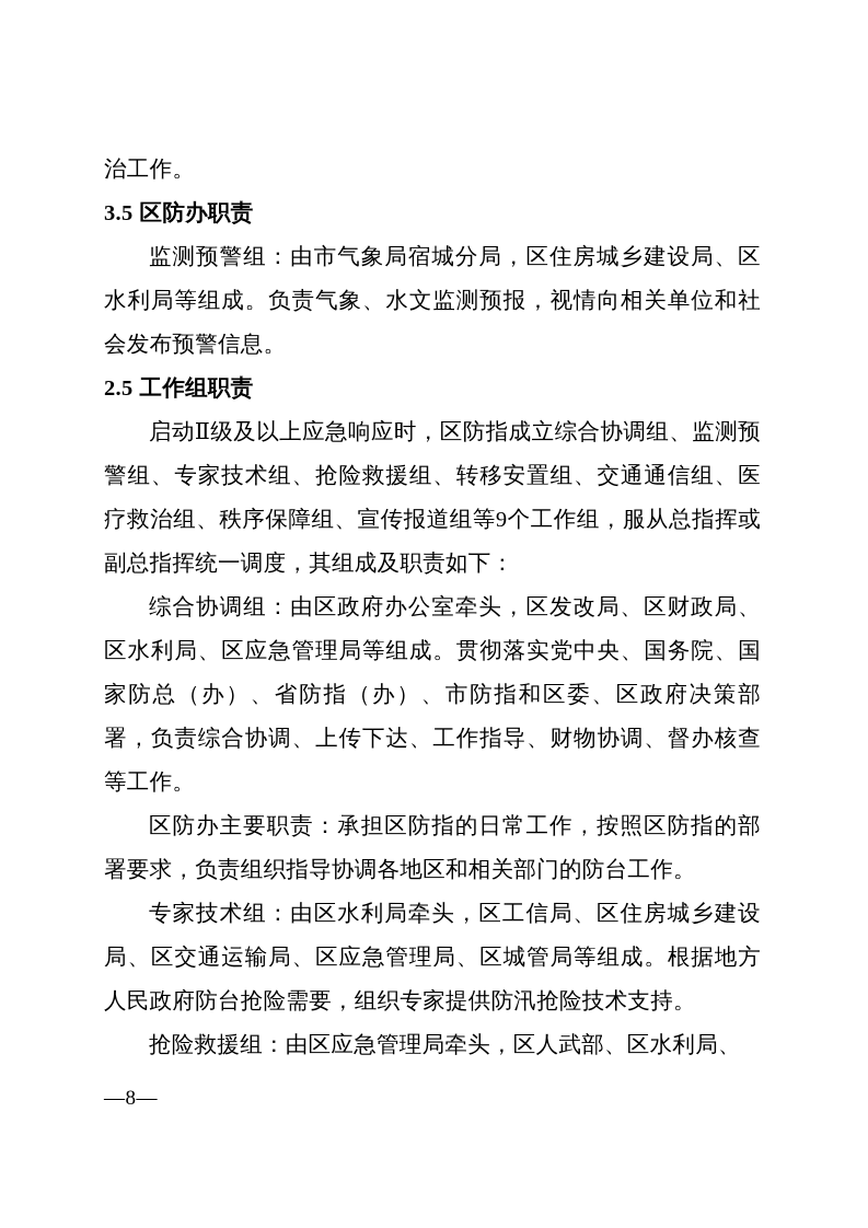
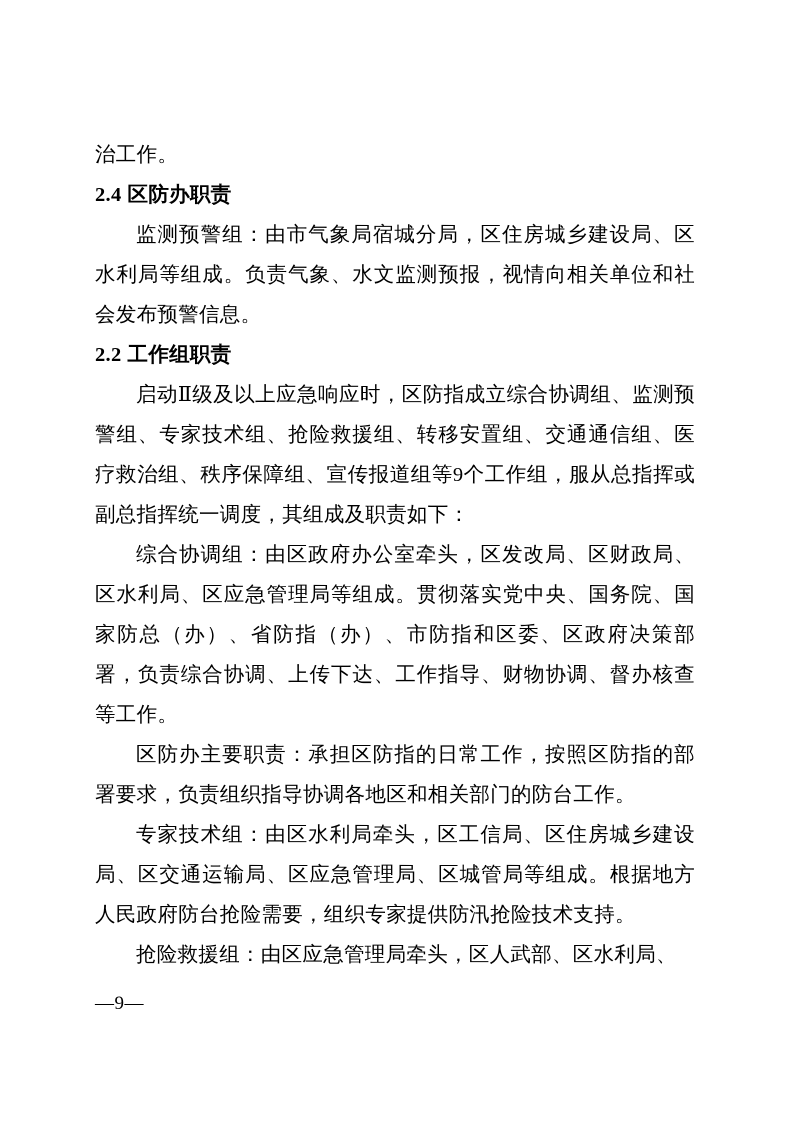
  治工作。
- 3.5 区防办职责
+ 2.4 区防办职责
  监测预警组：由市气象局宿城分局，区住房城乡建设局、区水利局等组成。负责气象、水文监测预报，视情向相关单位和社会发布预警信息。
- 2.5 工作组职责
+ 2.2 工作组职责
  启动Ⅱ级及以上应急响应时，区防指成立综合协调组、监测预警组、专家技术组、抢险救援组、转移安置组、交通通信组、医疗救治组、秩序保障组、宣传报道组等9个工作组，服从总指挥或副总指挥统一调度，其组成及职责如下：
  综合协调组：由区政府办公室牵头，区发改局、区财政局、区水利局、区应急管理局等组成。贯彻落实党中央、国务院、国家防总（办）、省防指（办）、市防指和区委、区政府决策部署，负责综合协调、上传下达、工作指导、财物协调、督办核查等工作。
  区防办主要职责：承担区防指的日常工作，按照区防指的部署要求，负责组织指导协调各地区和相关部门的防台工作。
  专家技术组：由区水利局牵头，区工信局、区住房城乡建设局、区交通运输局、区应急管理局、区城管局等组成。根据地方人民政府防台抢险需要，组织专家提供防汛抢险技术支持。
  抢险救援组：由区应急管理局牵头，区人武部、区水利局、
- —8—
+ —9—
